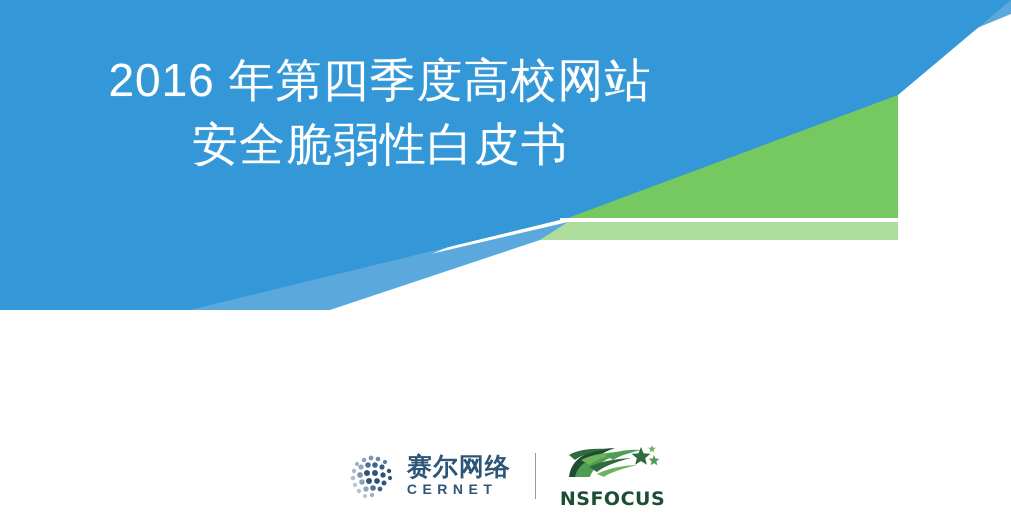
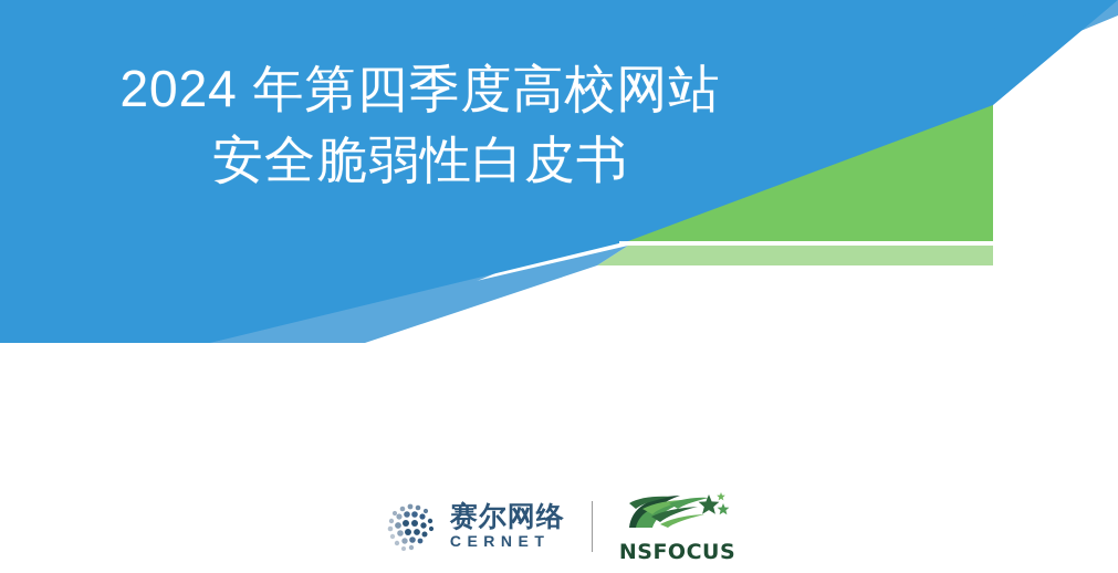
- 2016 年第四季度高校网站
+ 2024 年第四季度高校网站
  安全脆弱性白皮书
  赛尔网络
  CERNET
  NSFOCUS
